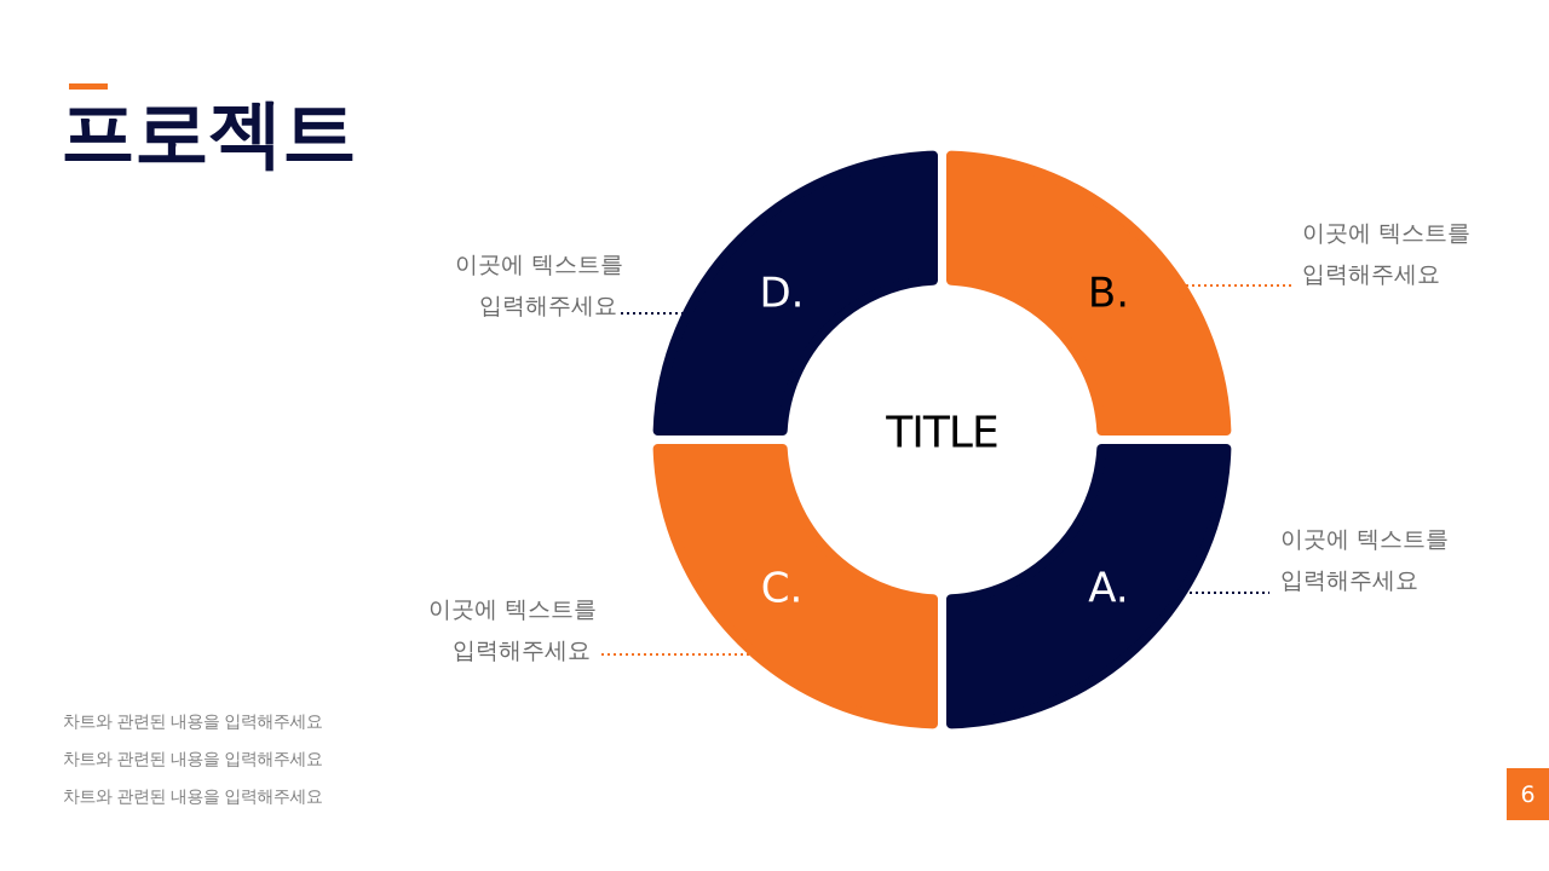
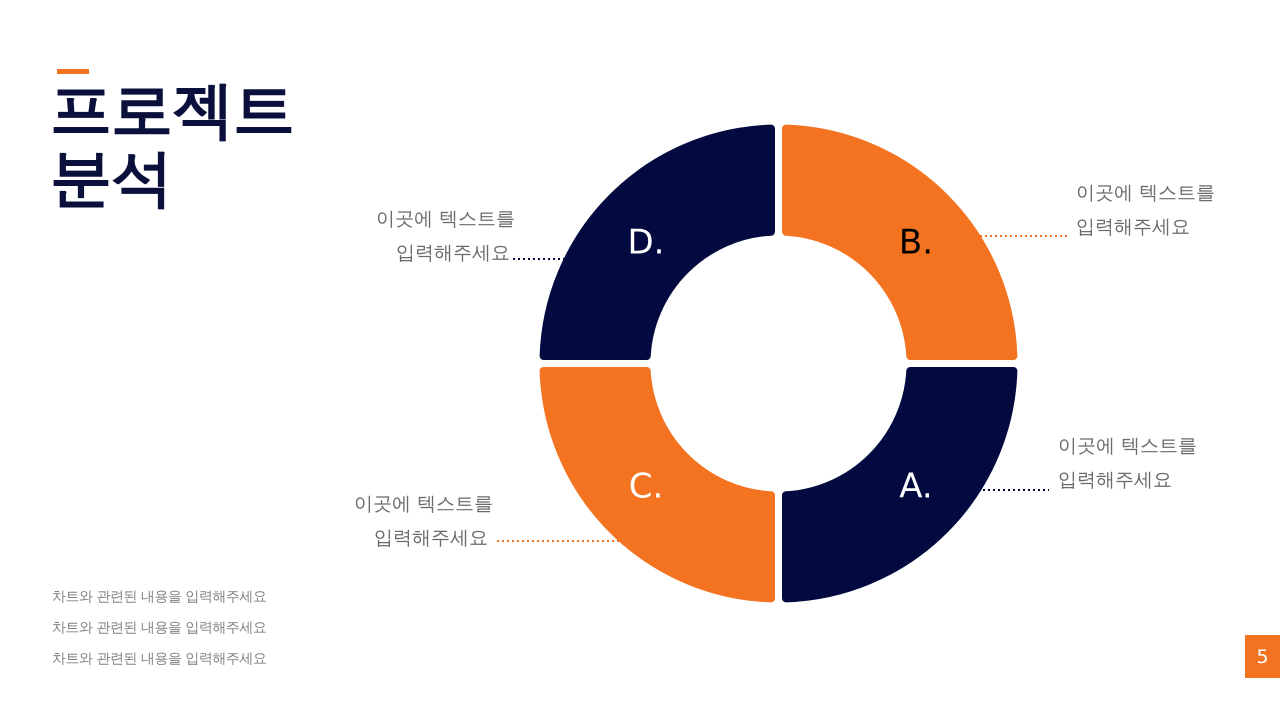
  프로젝트
+ 분석
  D.
  B.
  C.
  A.
- TITLE
  이곳에 텍스트를
  입력해주세요
  이곳에 텍스트를
  입력해주세요
  이곳에 텍스트를
  입력해주세요
  이곳에 텍스트를
  입력해주세요
  차트와 관련된 내용을 입력해주세요
  차트와 관련된 내용을 입력해주세요
  차트와 관련된 내용을 입력해주세요
- 6
+ 5
